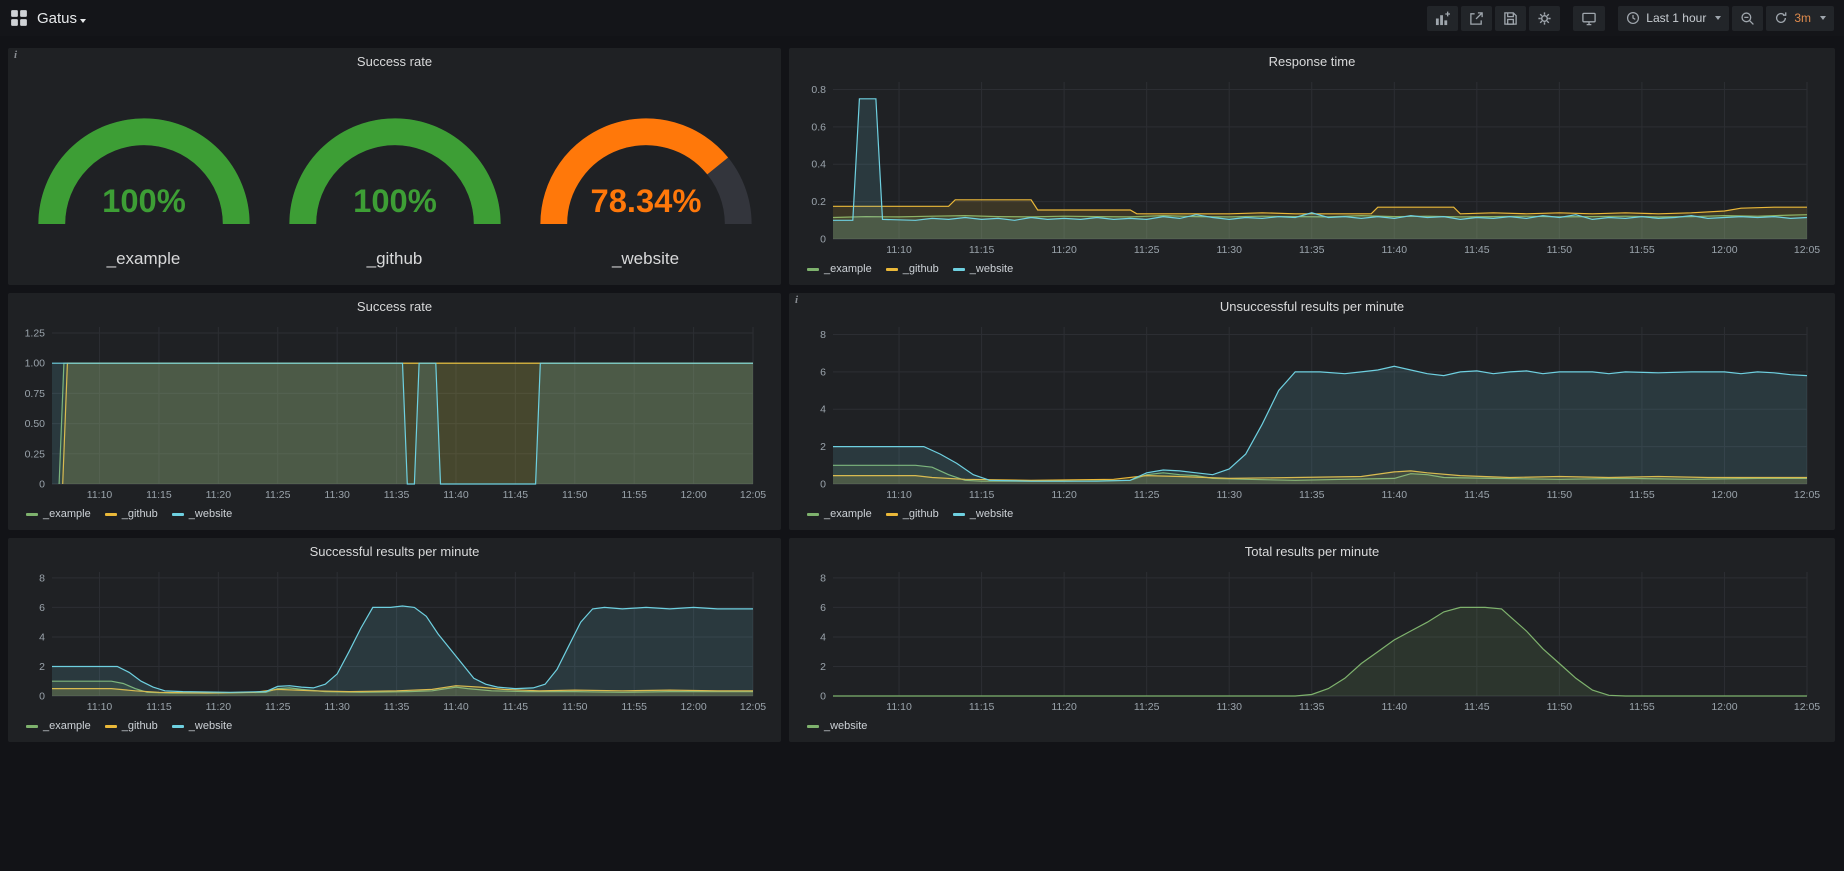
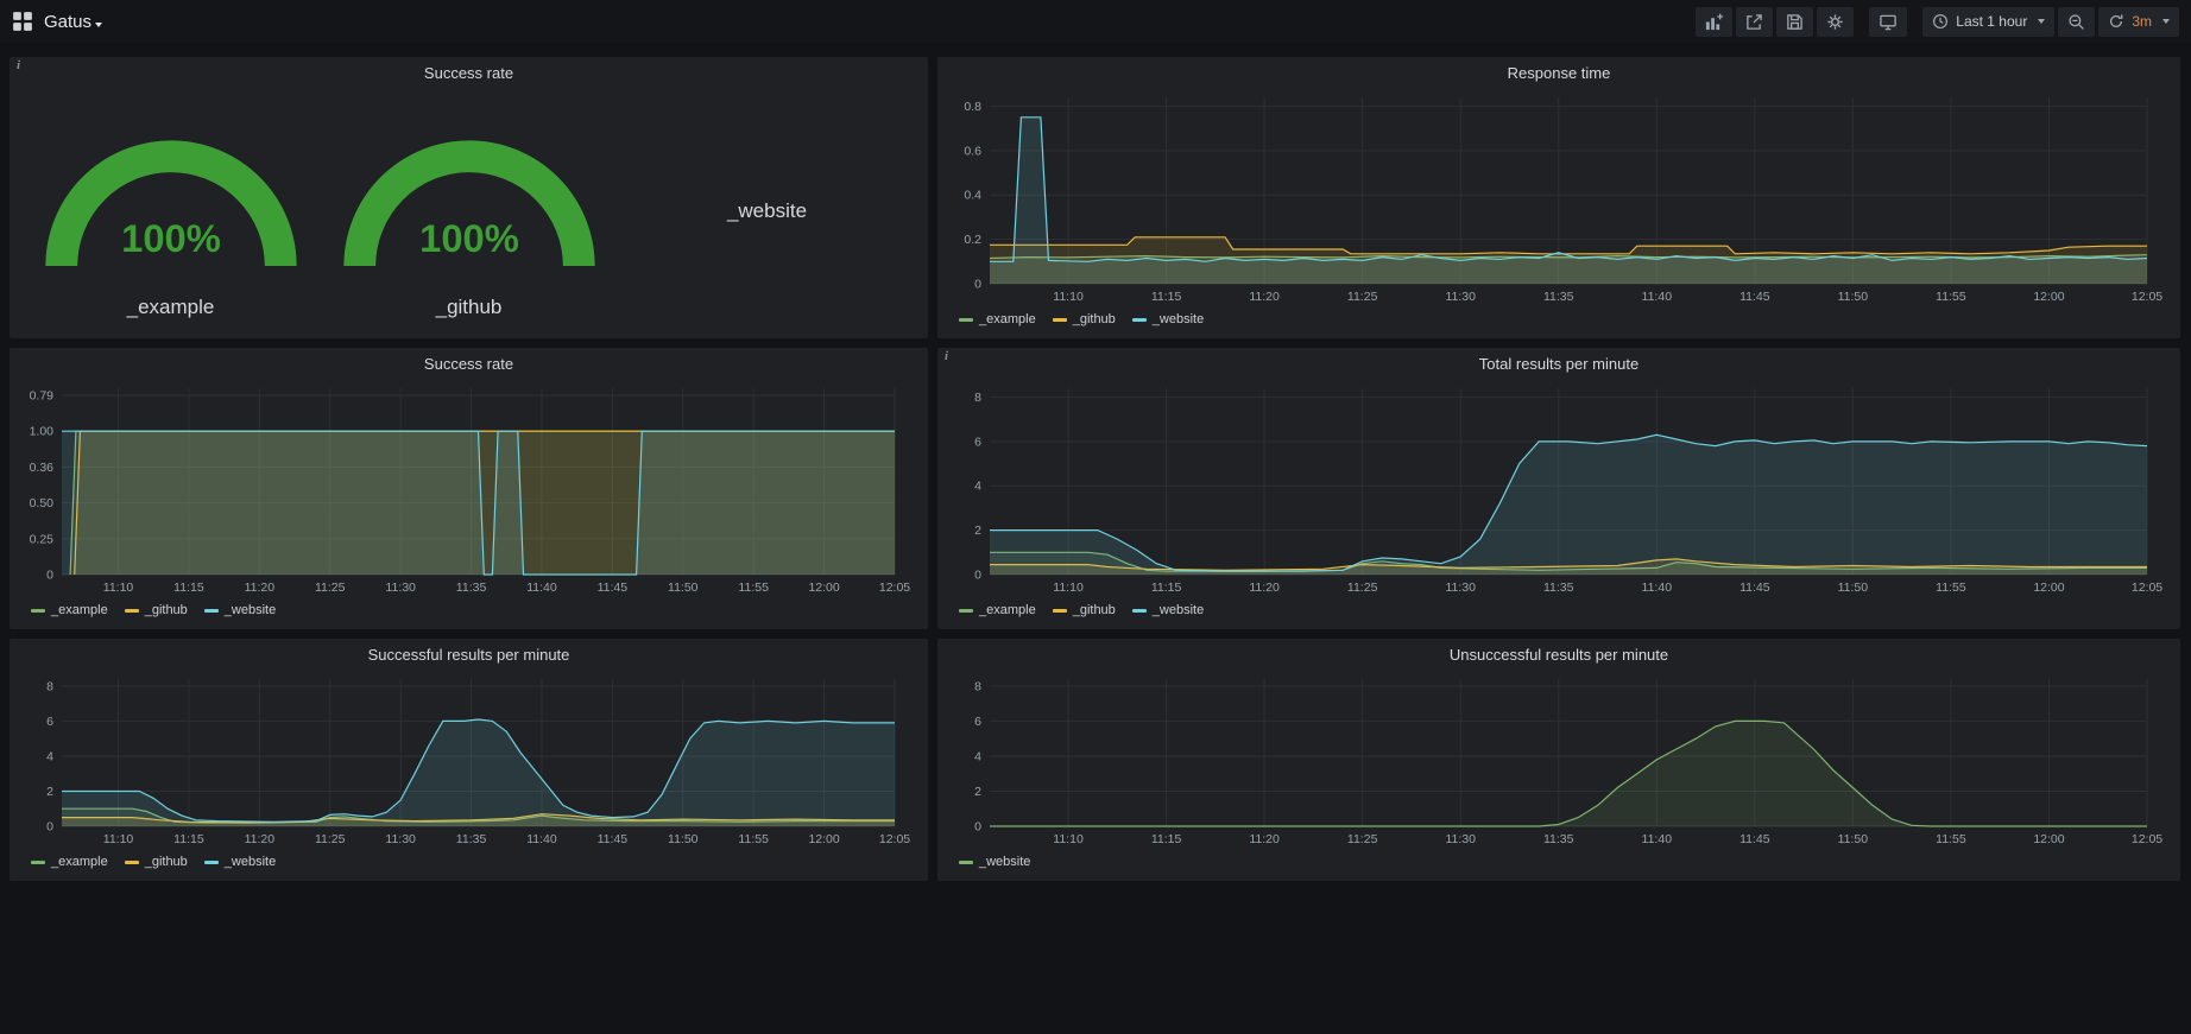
  Gatus
  Last 1 hour
  3m
  i
  Success rate
  100%
  _example
  100%
  _github
- 78.34%
  _website
  Response time
  0
  0.2
  0.4
  0.6
  0.8
  11:10
  11:15
  11:20
  11:25
  11:30
  11:35
  11:40
  11:45
  11:50
  11:55
  12:00
  12:05
  _example
  _github
  _website
  Success rate
  0
  0.25
  0.50
- 0.75
+ 0.36
  1.00
- 1.25
+ 0.79
  11:10
  11:15
  11:20
  11:25
  11:30
  11:35
  11:40
  11:45
  11:50
  11:55
  12:00
  12:05
  _example
  _github
  _website
  i
- Unsuccessful results per minute
+ Total results per minute
  0
  2
  4
  6
  8
  11:10
  11:15
  11:20
  11:25
  11:30
  11:35
  11:40
  11:45
  11:50
  11:55
  12:00
  12:05
  _example
  _github
  _website
  Successful results per minute
  0
  2
  4
  6
  8
  11:10
  11:15
  11:20
  11:25
  11:30
  11:35
  11:40
  11:45
  11:50
  11:55
  12:00
  12:05
  _example
  _github
  _website
- Total results per minute
+ Unsuccessful results per minute
  0
  2
  4
  6
  8
  11:10
  11:15
  11:20
  11:25
  11:30
  11:35
  11:40
  11:45
  11:50
  11:55
  12:00
  12:05
  _website
